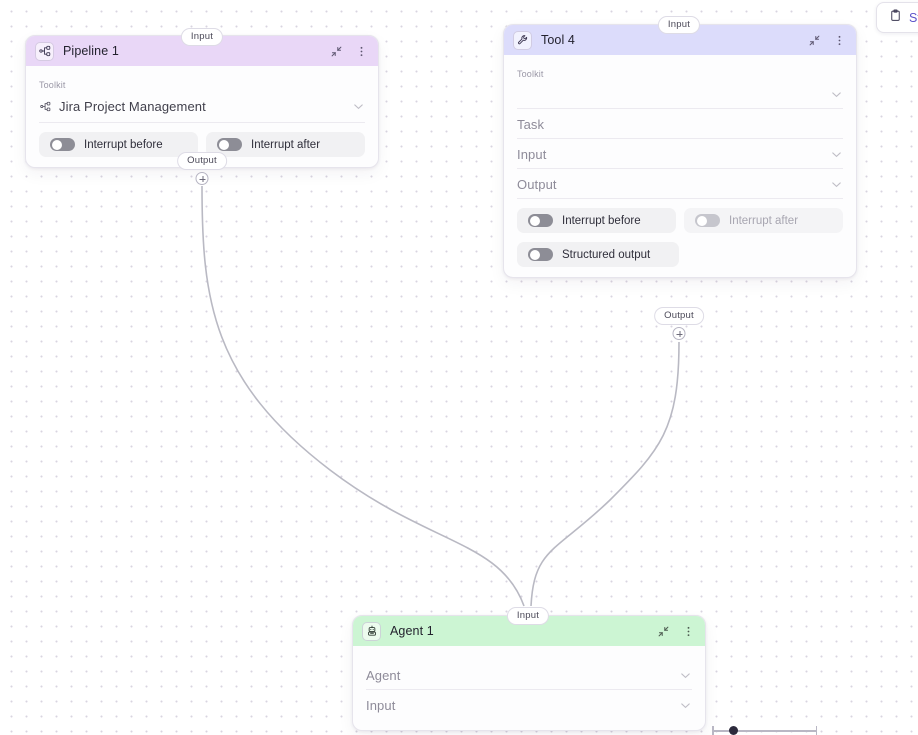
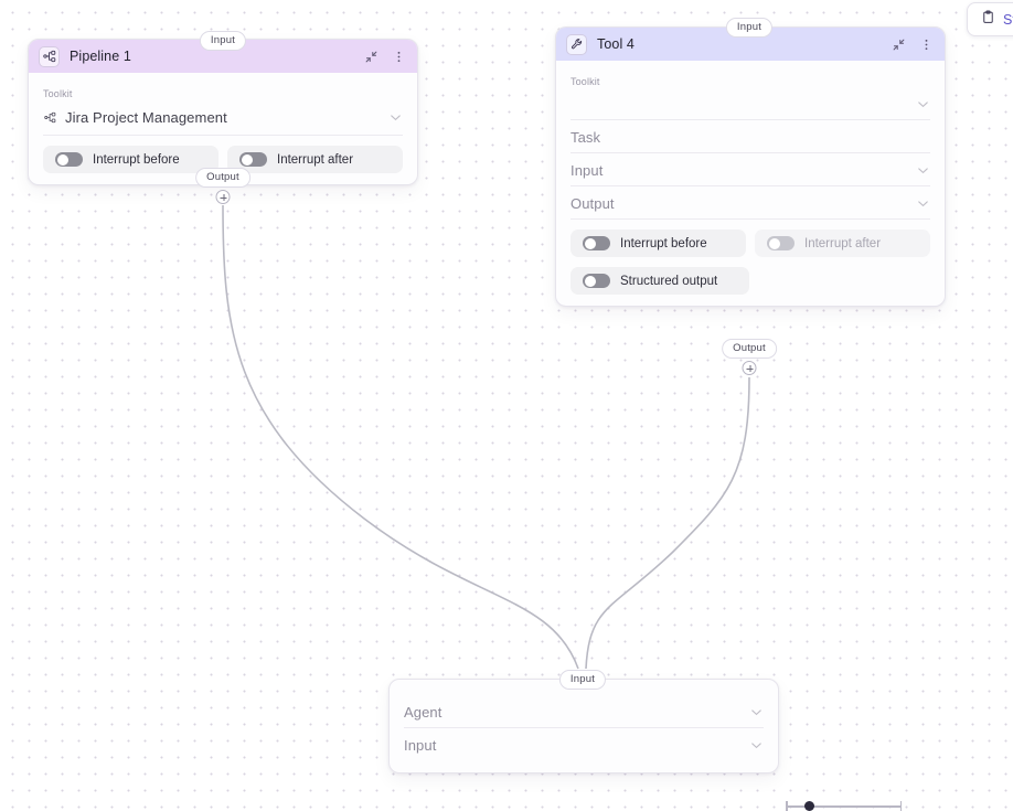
  Pipeline 1
  Toolkit
  Jira Project Management
  Interrupt before
  Interrupt after
  Input
  Output
  Tool 4
  Toolkit
  Task
  Input
  Output
  Interrupt before
  Interrupt after
  Structured output
  Input
  Output
- Agent 1
  Agent
  Input
  Input
